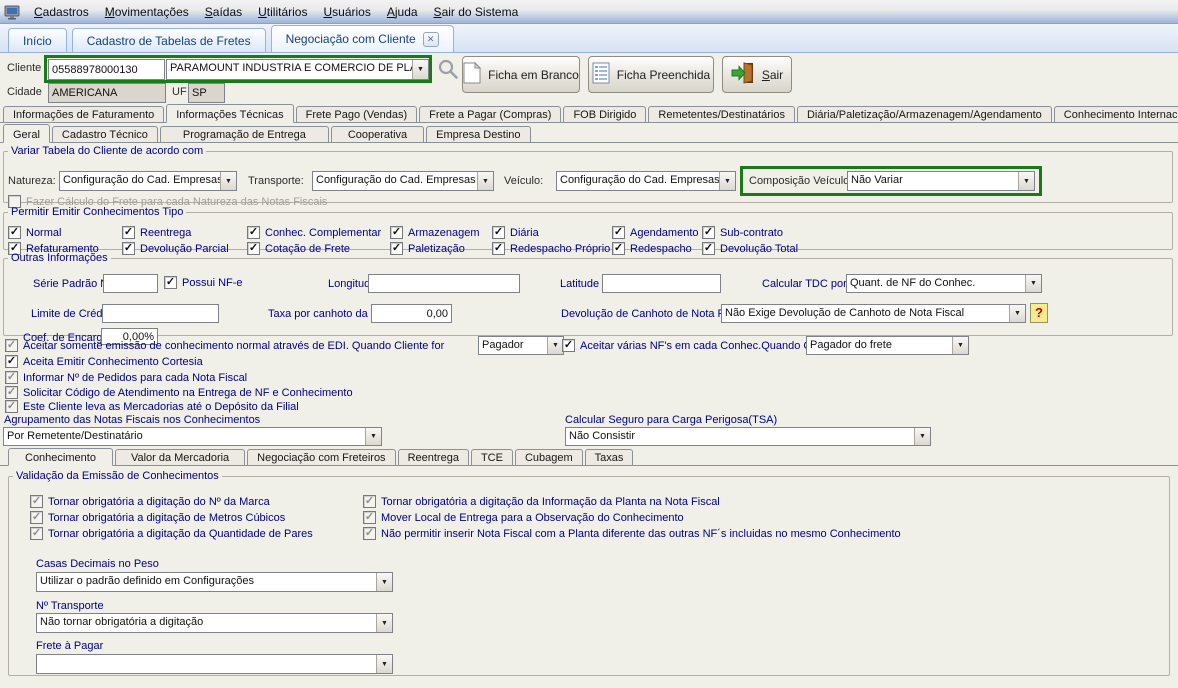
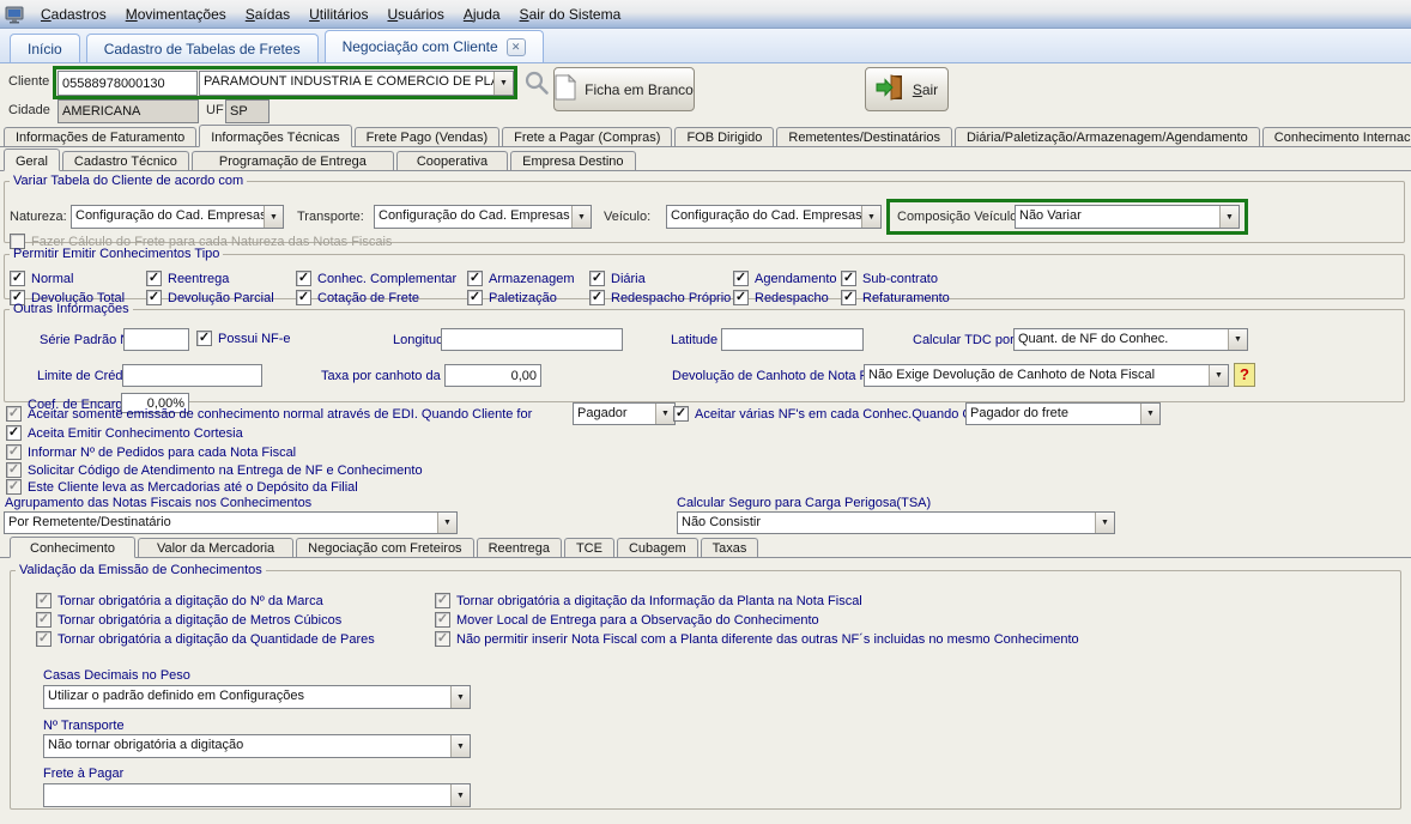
  Cadastros
  Movimentações
  Saídas
  Utilitários
  Usuários
  Ajuda
  Sair do Sistema
  Início
  Cadastro de Tabelas de Fretes
  Negociação com Cliente
  ✕
  Cliente
  05588978000130
  PARAMOUNT INDUSTRIA E COMERCIO DE PL
  Ficha em Branco
- Ficha Preenchida
  Sair
  Cidade
  AMERICANA
  UF
  SP
  Informações de Faturamento
  Informações Técnicas
  Frete Pago (Vendas)
  Frete a Pagar (Compras)
  FOB Dirigido
  Remetentes/Destinatários
  Diária/Paletização/Armazenagem/Agendamento
  Conhecimento Internac
  Geral
  Cadastro Técnico
  Programação de Entrega
  Cooperativa
  Empresa Destino
  Variar Tabela do Cliente de acordo com
  Natureza:
  Configuração do Cad. Empresa
  Transporte:
  Configuração do Cad. Empresas
  Veículo:
  Configuração do Cad. Empresas
  Composição Veícul
  Não Variar
  Fazer Cálculo do Frete para cada Natureza das Notas Fiscais
  Permitir Emitir Conhecimentos Tipo
  Normal
  Reentrega
  Conhec. Complementar
  Armazenagem
  Diária
  Agendamento
  Sub-contrato
- Refaturamento
+ Devolução Total
  Devolução Parcial
  Cotação de Frete
  Paletização
  Redespacho Próprio
  Redespacho
- Devolução Total
+ Refaturamento
  Outras Informações
  Série Padrão
  Possui NF-e
  Longitu
  Latitude
  Calcular TDC por
  Quant. de NF do Conhec.
  Limite de Créd
  Taxa por canhoto da
  0,00
  Devolução de Canhoto de Nota
  Não Exige Devolução de Canhoto de Nota Fiscal
  ?
  Coef. de Encarg
  0,00%
  Aceitar somente emissão de conhecimento normal através de EDI. Quando Cliente for
  Pagador
  Aceitar várias NF's em cada Conhec.Quando
  Pagador do frete
  Aceita Emitir Conhecimento Cortesia
  Informar Nº de Pedidos para cada Nota Fiscal
  Solicitar Código de Atendimento na Entrega de NF e Conhecimento
  Este Cliente leva as Mercadorias até o Depósito da Filial
  Agrupamento das Notas Fiscais nos Conhecimentos
  Por Remetente/Destinatário
  Calcular Seguro para Carga Perigosa(TSA)
  Não Consistir
  Conhecimento
  Valor da Mercadoria
  Negociação com Freteiros
  Reentrega
  TCE
  Cubagem
  Taxas
  Validação da Emissão de Conhecimentos
  Tornar obrigatória a digitação do Nº da Marca
  Tornar obrigatória a digitação de Metros Cúbicos
  Tornar obrigatória a digitação da Quantidade de Pares
  Tornar obrigatória a digitação da Informação da Planta na Nota Fiscal
  Mover Local de Entrega para a Observação do Conhecimento
  Não permitir inserir Nota Fiscal com a Planta diferente das outras NF´s incluidas no mesmo Conhecimento
  Casas Decimais no Peso
  Utilizar o padrão definido em Configurações
  Nº Transporte
  Não tornar obrigatória a digitação
  Frete à Pagar
